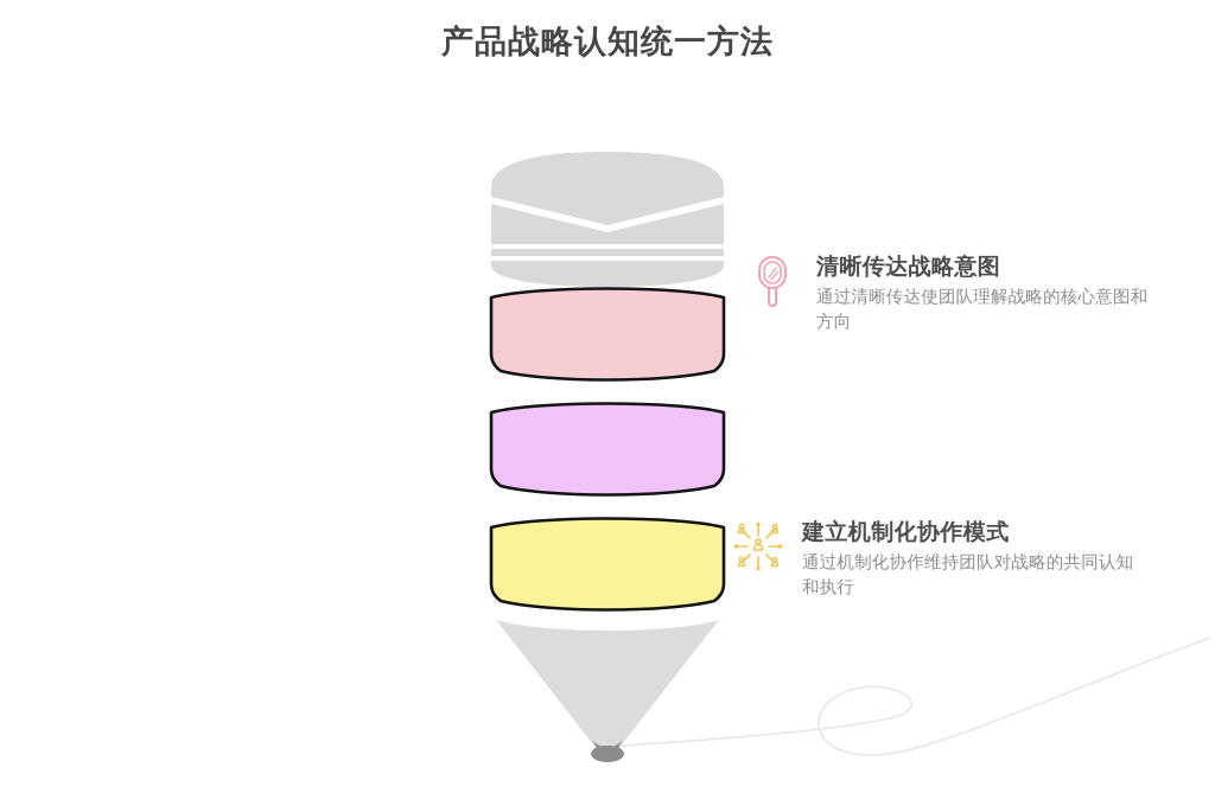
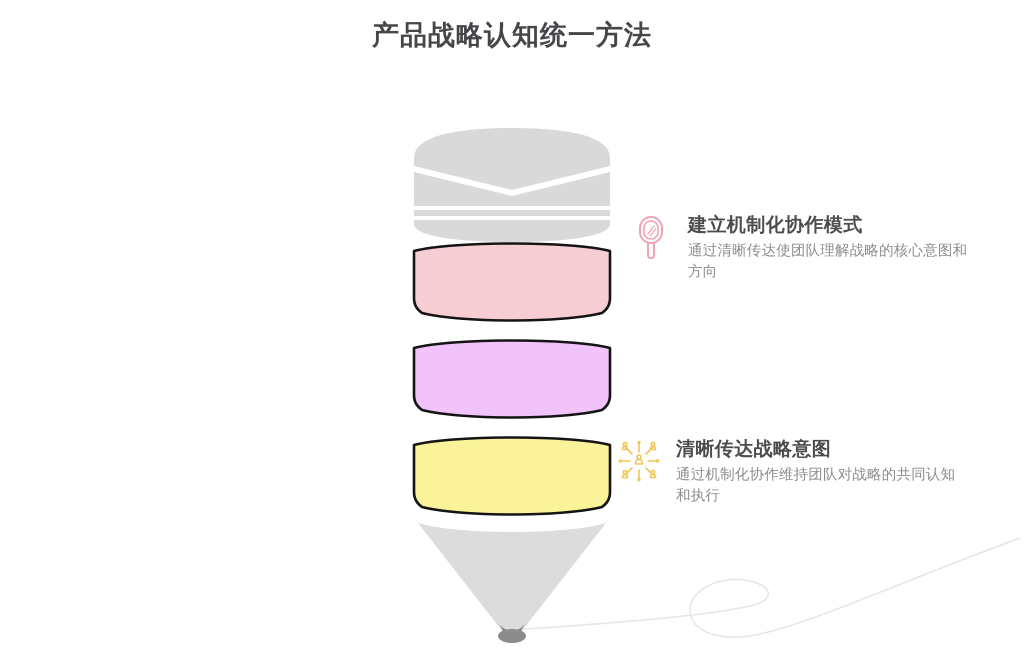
  产品战略认知统一方法
- 清晰传达战略意图
+ 建立机制化协作模式
  通过清晰传达使团队理解战略的核心意图和方向
- 建立机制化协作模式
+ 清晰传达战略意图
  通过机制化协作维持团队对战略的共同认知和执行
